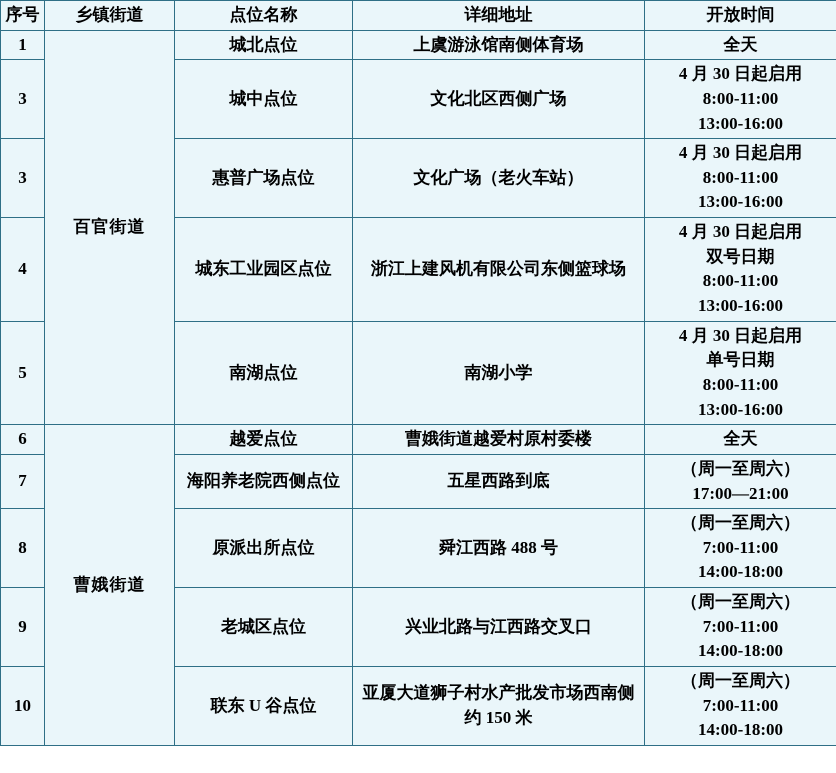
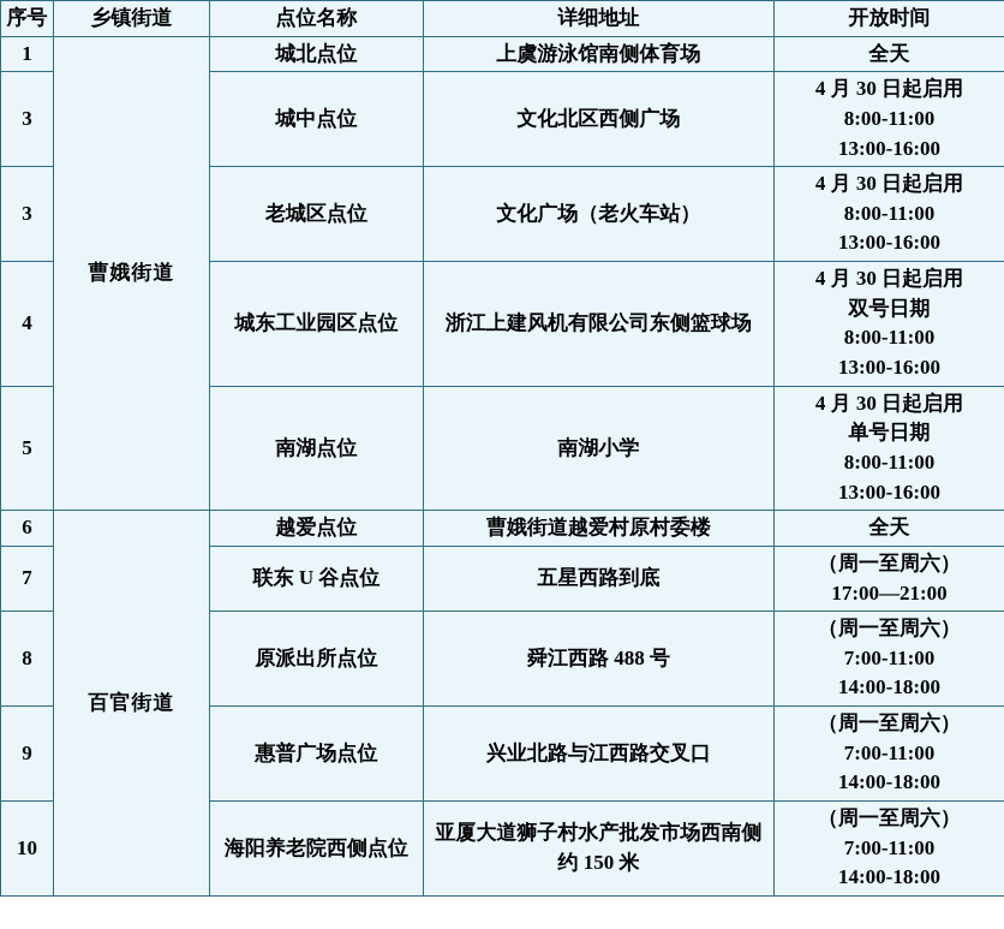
  序号	乡镇街道	点位名称	详细地址	开放时间
- 1	百官街道	城北点位	上虞游泳馆南侧体育场	全天
+ 1	曹娥街道	城北点位	上虞游泳馆南侧体育场	全天
  3	城中点位	文化北区西侧广场	4 月 30 日起启用 8:00-11:00 13:00-16:00
- 3	惠普广场点位	文化广场（老火车站）	4 月 30 日起启用 8:00-11:00 13:00-16:00
+ 3	老城区点位	文化广场（老火车站）	4 月 30 日起启用 8:00-11:00 13:00-16:00
  4	城东工业园区点位	浙江上建风机有限公司东侧篮球场	4 月 30 日起启用 双号日期 8:00-11:00 13:00-16:00
  5	南湖点位	南湖小学	4 月 30 日起启用 单号日期 8:00-11:00 13:00-16:00
- 6	曹娥街道	越爱点位	曹娥街道越爱村原村委楼	全天
+ 6	百官街道	越爱点位	曹娥街道越爱村原村委楼	全天
- 7	海阳养老院西侧点位	五星西路到底	（周一至周六） 17:00—21:00
+ 7	联东 U 谷点位	五星西路到底	（周一至周六） 17:00—21:00
  8	原派出所点位	舜江西路 488 号	（周一至周六） 7:00-11:00 14:00-18:00
- 9	老城区点位	兴业北路与江西路交叉口	（周一至周六） 7:00-11:00 14:00-18:00
+ 9	惠普广场点位	兴业北路与江西路交叉口	（周一至周六） 7:00-11:00 14:00-18:00
- 10	联东 U 谷点位	亚厦大道狮子村水产批发市场西南侧约 150 米	（周一至周六） 7:00-11:00 14:00-18:00
+ 10	海阳养老院西侧点位	亚厦大道狮子村水产批发市场西南侧约 150 米	（周一至周六） 7:00-11:00 14:00-18:00
